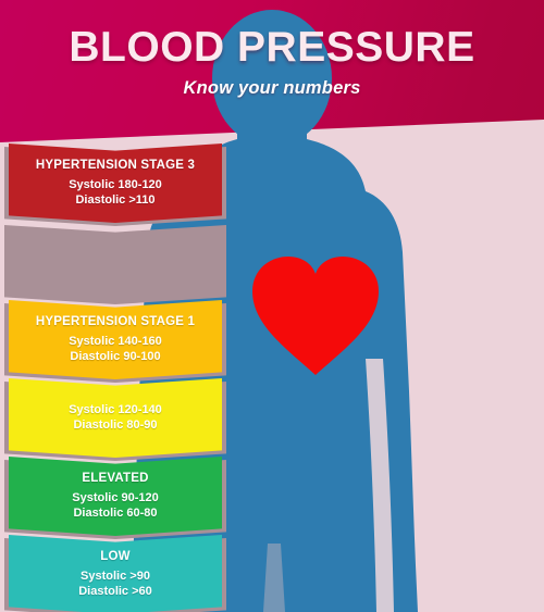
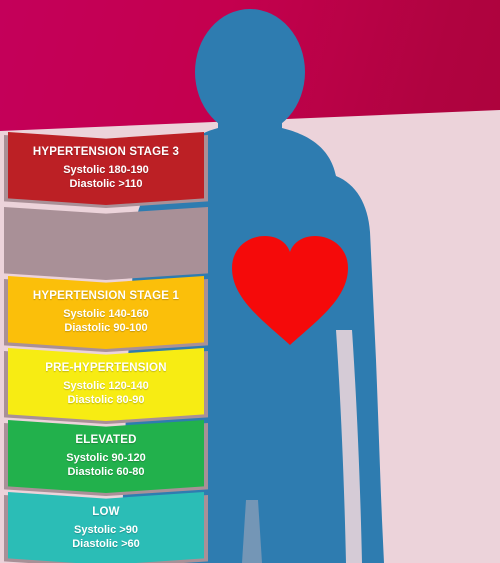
- BLOOD PRESSURE
- Know your numbers
  HYPERTENSION STAGE 3
- Systolic 180-120
+ Systolic 180-190
  Diastolic >110
  HYPERTENSION STAGE 1
  Systolic 140-160
  Diastolic 90-100
+ PRE-HYPERTENSION
  Systolic 120-140
  Diastolic 80-90
  ELEVATED
  Systolic 90-120
  Diastolic 60-80
  LOW
  Systolic >90
  Diastolic >60
